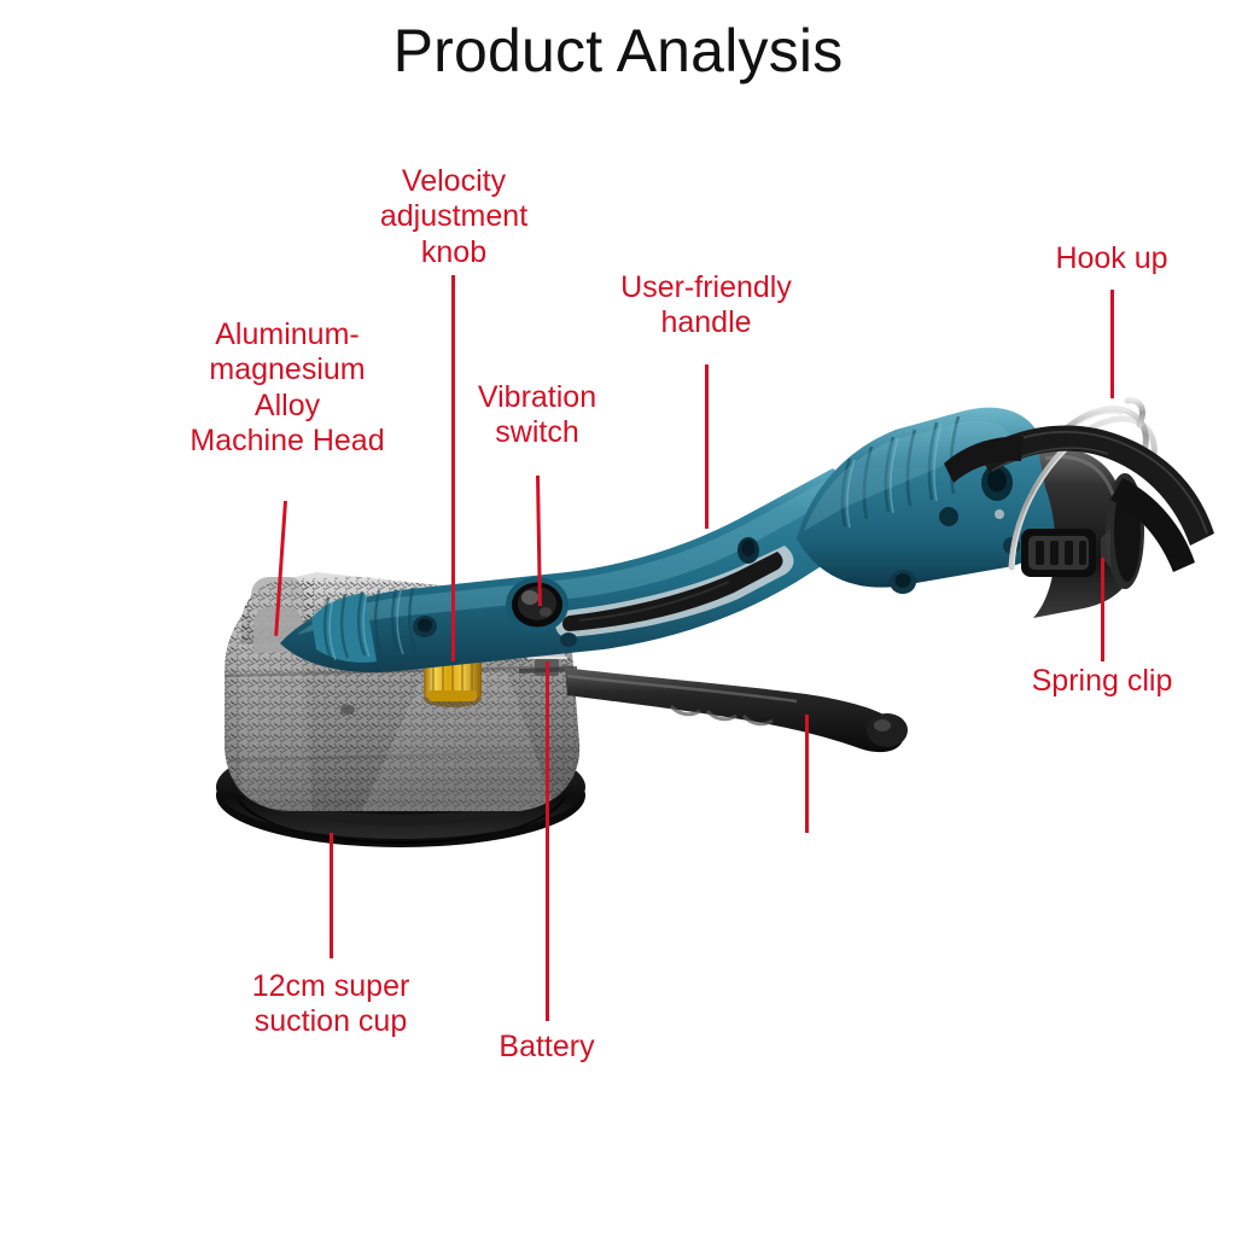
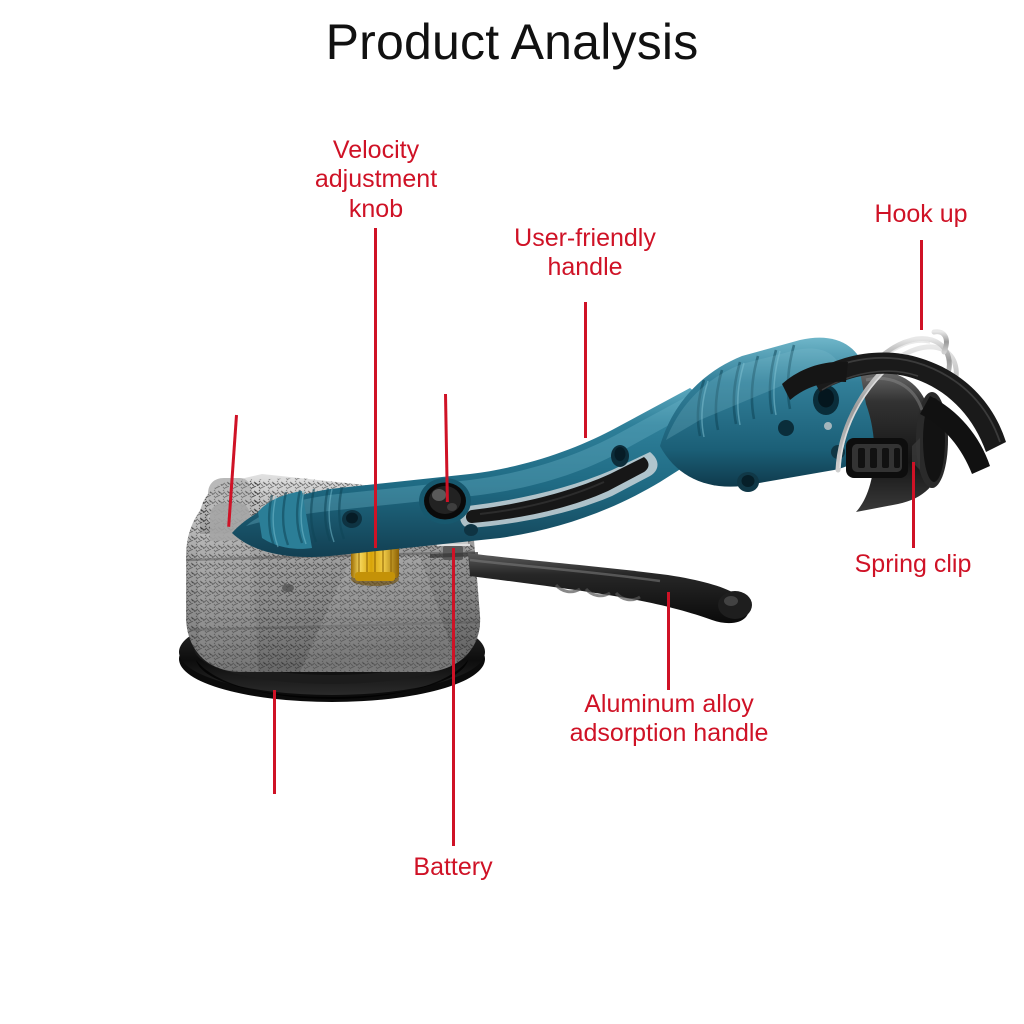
  Product Analysis
  Velocity
  adjustment
  knob
- Aluminum-
- magnesium
- Alloy
- Machine Head
- Vibration
- switch
  User-friendly
  handle
  Hook up
  Spring clip
+ Aluminum alloy
+ adsorption handle
  Battery
- 12cm super
- suction cup
